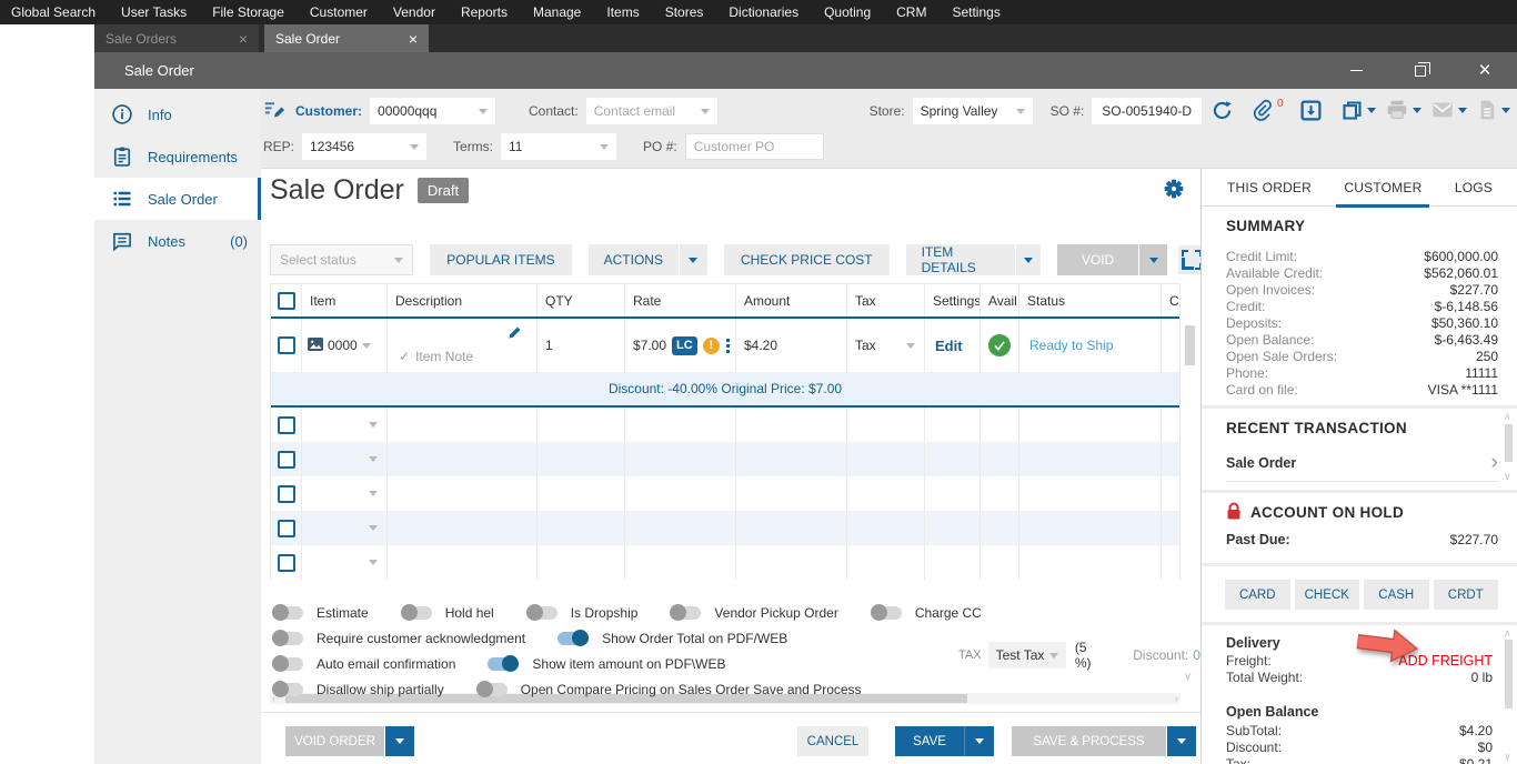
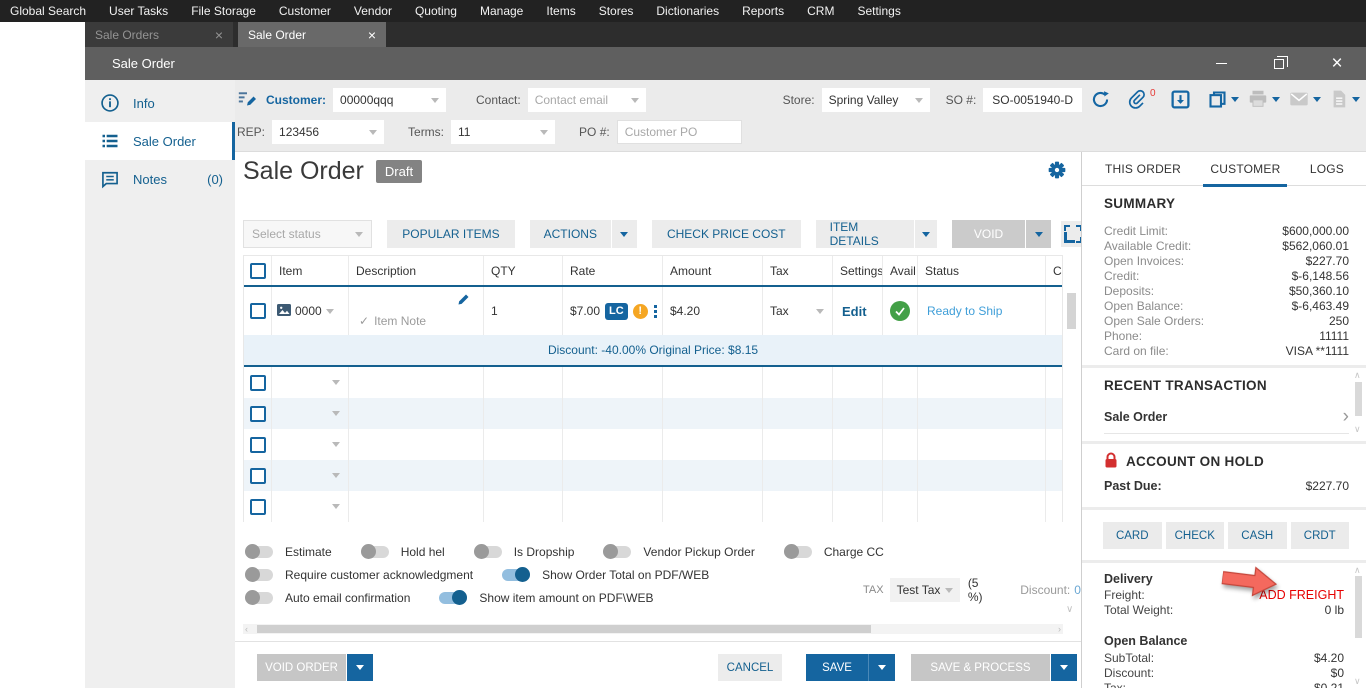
  Global Search
  User Tasks
  File Storage
  Customer
  Vendor
- Reports
+ Quoting
  Manage
  Items
  Stores
  Dictionaries
- Quoting
+ Reports
  CRM
  Settings
  Sale Orders
  ×
  Sale Order
  ×
  Sale Order
  ×
  Customer:
  00000qqq
  Contact:
  Contact email
  Store:
  Spring Valley
  SO #:
  SO-0051940-D
  REP:
  123456
  Terms:
  11
  PO #:
  Customer PO
  0
  Info
- Requirements
  Sale Order
  Notes
  (0)
  Sale Order
  Draft
  Select status
  POPULAR ITEMS
  ACTIONS
  CHECK PRICE COST
  ITEM DETAILS
  VOID
  Item
  Description
  QTY
  Rate
  Amount
  Tax
  Settings
  Avail
  Status
  C
  0000
  ✓ Item Note
  1
  $7.00
  LC
  !
  $4.20
  Tax
  Edit
  Ready to Ship
- Discount: -40.00% Original Price: $7.00
+ Discount: -40.00% Original Price: $8.15
  ‹
  ›
  ∨
  Estimate
  Hold hel
  Is Dropship
  Vendor Pickup Order
  Charge CC
  Require customer acknowledgment
  Show Order Total on PDF/WEB
  Auto email confirmation
  Show item amount on PDF\WEB
- Disallow ship partially
- Open Compare Pricing on Sales Order Save and Process
  TAX
  Test Tax
  (5 %)
  Discount:
  VOID ORDER
  CANCEL
  SAVE
  SAVE & PROCESS
  THIS ORDER
  CUSTOMER
  LOGS
  SUMMARY
  Credit Limit:
  $600,000.00
  Available Credit:
  $562,060.01
  Open Invoices:
  $227.70
  Credit:
  $-6,148.56
  Deposits:
  $50,360.10
  Open Balance:
  $-6,463.49
  Open Sale Orders:
  250
  Phone:
  11111
  Card on file:
  VISA **1111
  RECENT TRANSACTION
  Sale Order
  ›
  ∧
  ∨
  ACCOUNT ON HOLD
  Past Due:
  $227.70
  CARD
  CHECK
  CASH
  CRDT
  Delivery
  Freight:
  ADD FREIGHT
  Total Weight:
  0 lb
  ∧
  ∨
  Open Balance
  SubTotal:
  $4.20
  Discount:
  $0
